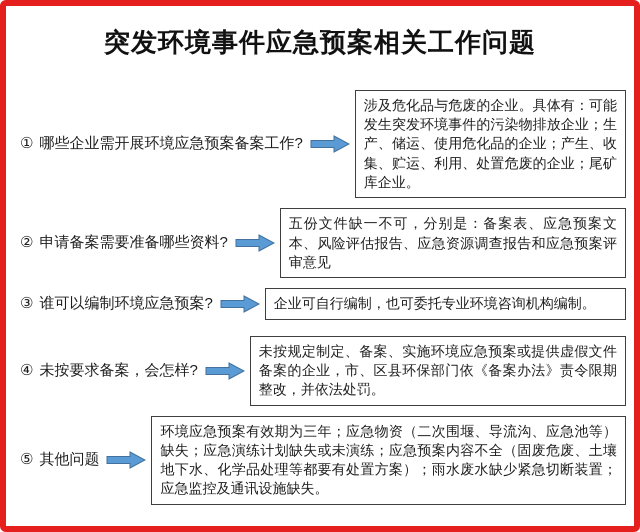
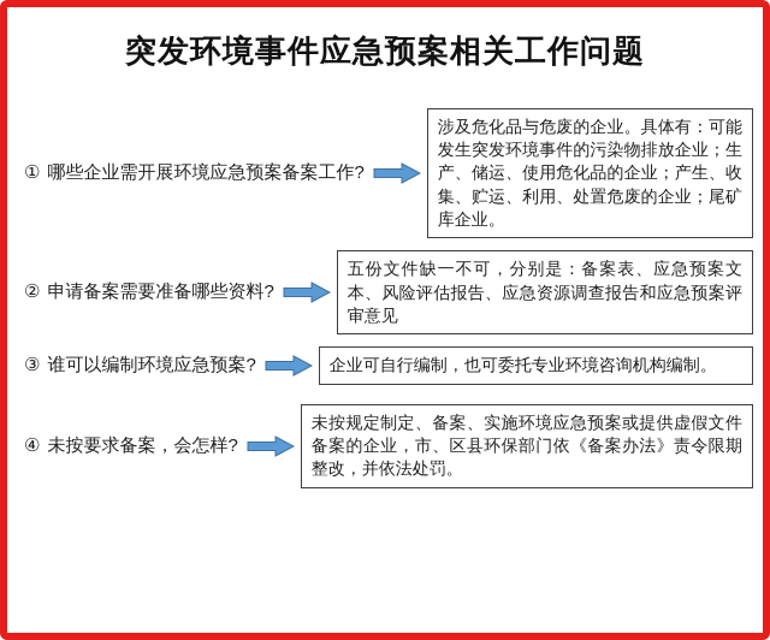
  突发环境事件应急预案相关工作问题
  ① 哪些企业需开展环境应急预案备案工作?
  涉及危化品与危废的企业。具体有：可能发生突发环境事件的污染物排放企业；生产、储运、使用危化品的企业；产生、收集、贮运、利用、处置危废的企业；尾矿库企业。
  ② 申请备案需要准备哪些资料?
  五份文件缺一不可，分别是：备案表、应急预案文本、风险评估报告、应急资源调查报告和应急预案评审意见
  ③ 谁可以编制环境应急预案?
  企业可自行编制，也可委托专业环境咨询机构编制。
  ④ 未按要求备案，会怎样?
  未按规定制定、备案、实施环境应急预案或提供虚假文件备案的企业，市、区县环保部门依《备案办法》责令限期整改，并依法处罚。
- ⑤ 其他问题
- 环境应急预案有效期为三年；应急物资（二次围堰、导流沟、应急池等）缺失；应急演练计划缺失或未演练；应急预案内容不全（固废危废、土壤地下水、化学品处理等都要有处置方案）；雨水废水缺少紧急切断装置；应急监控及通讯设施缺失。
